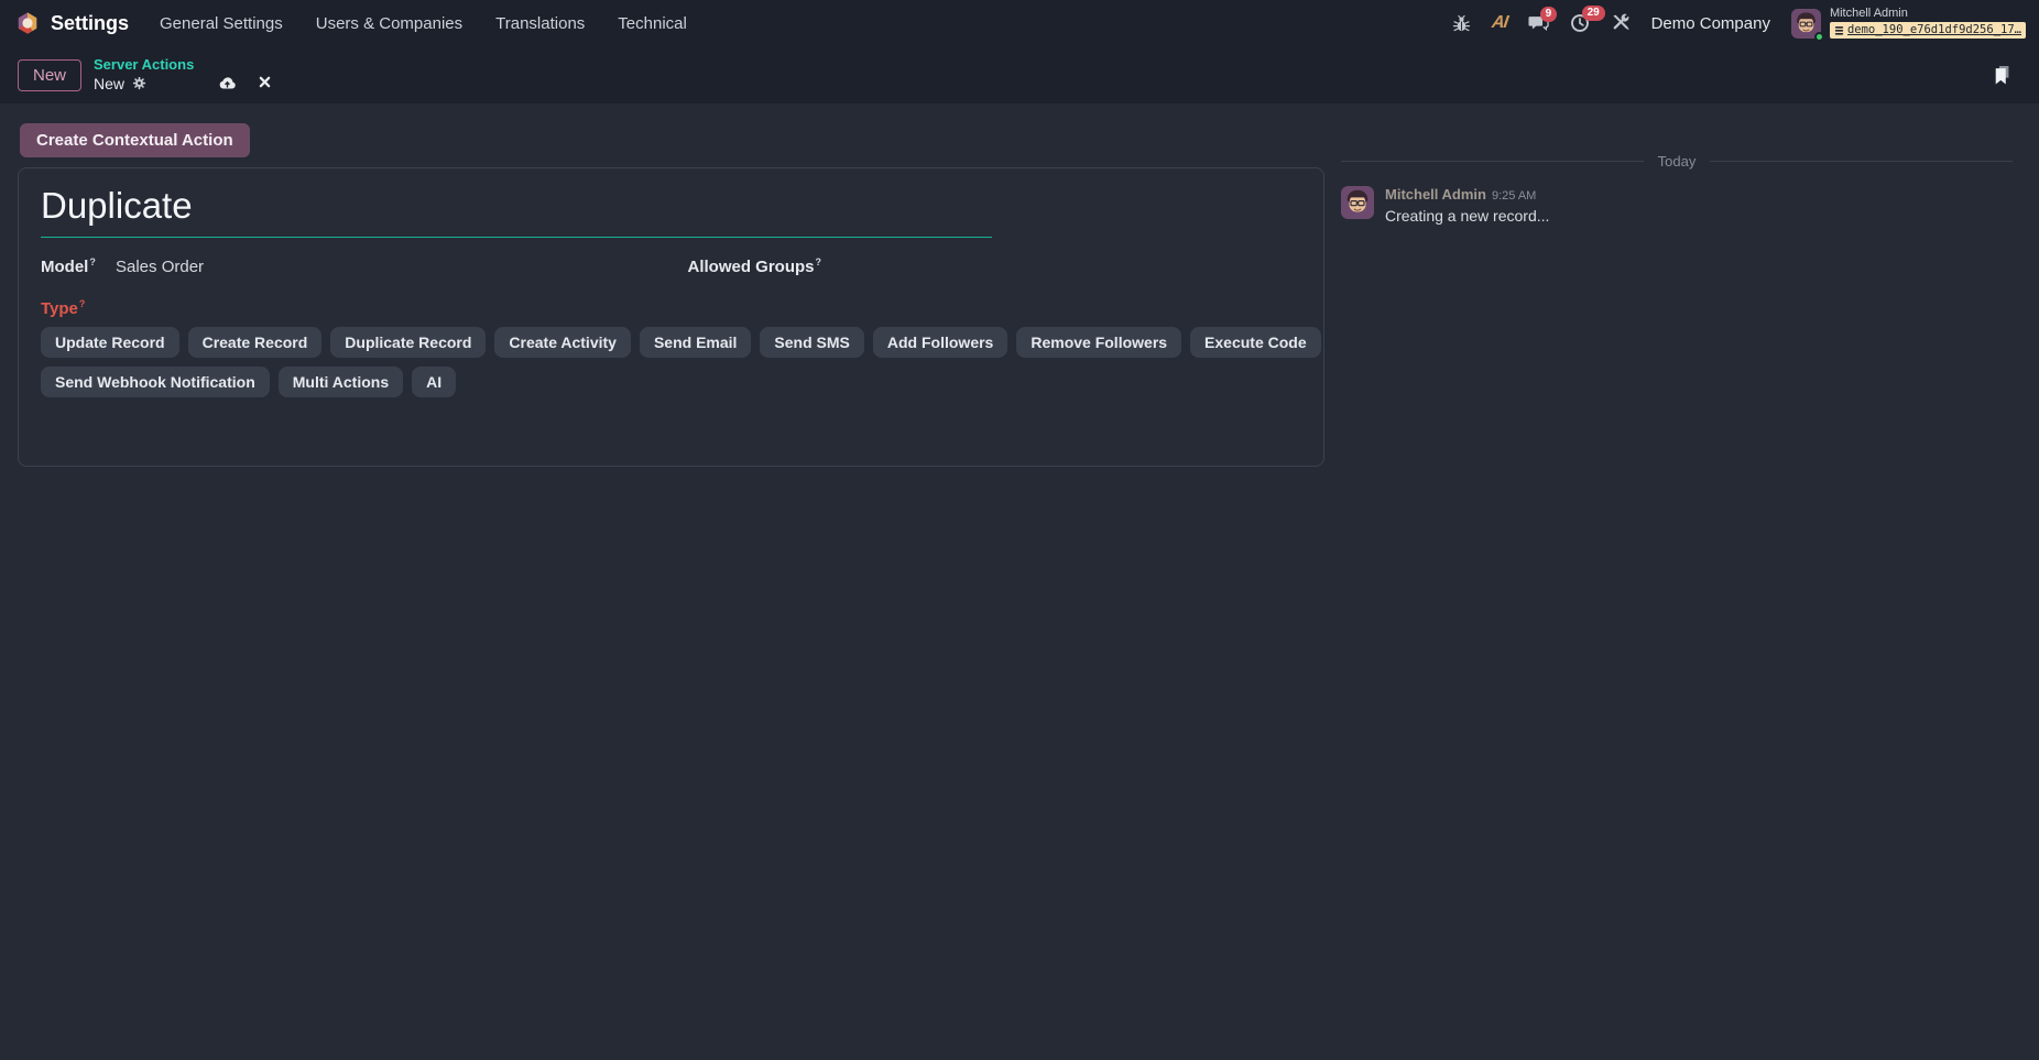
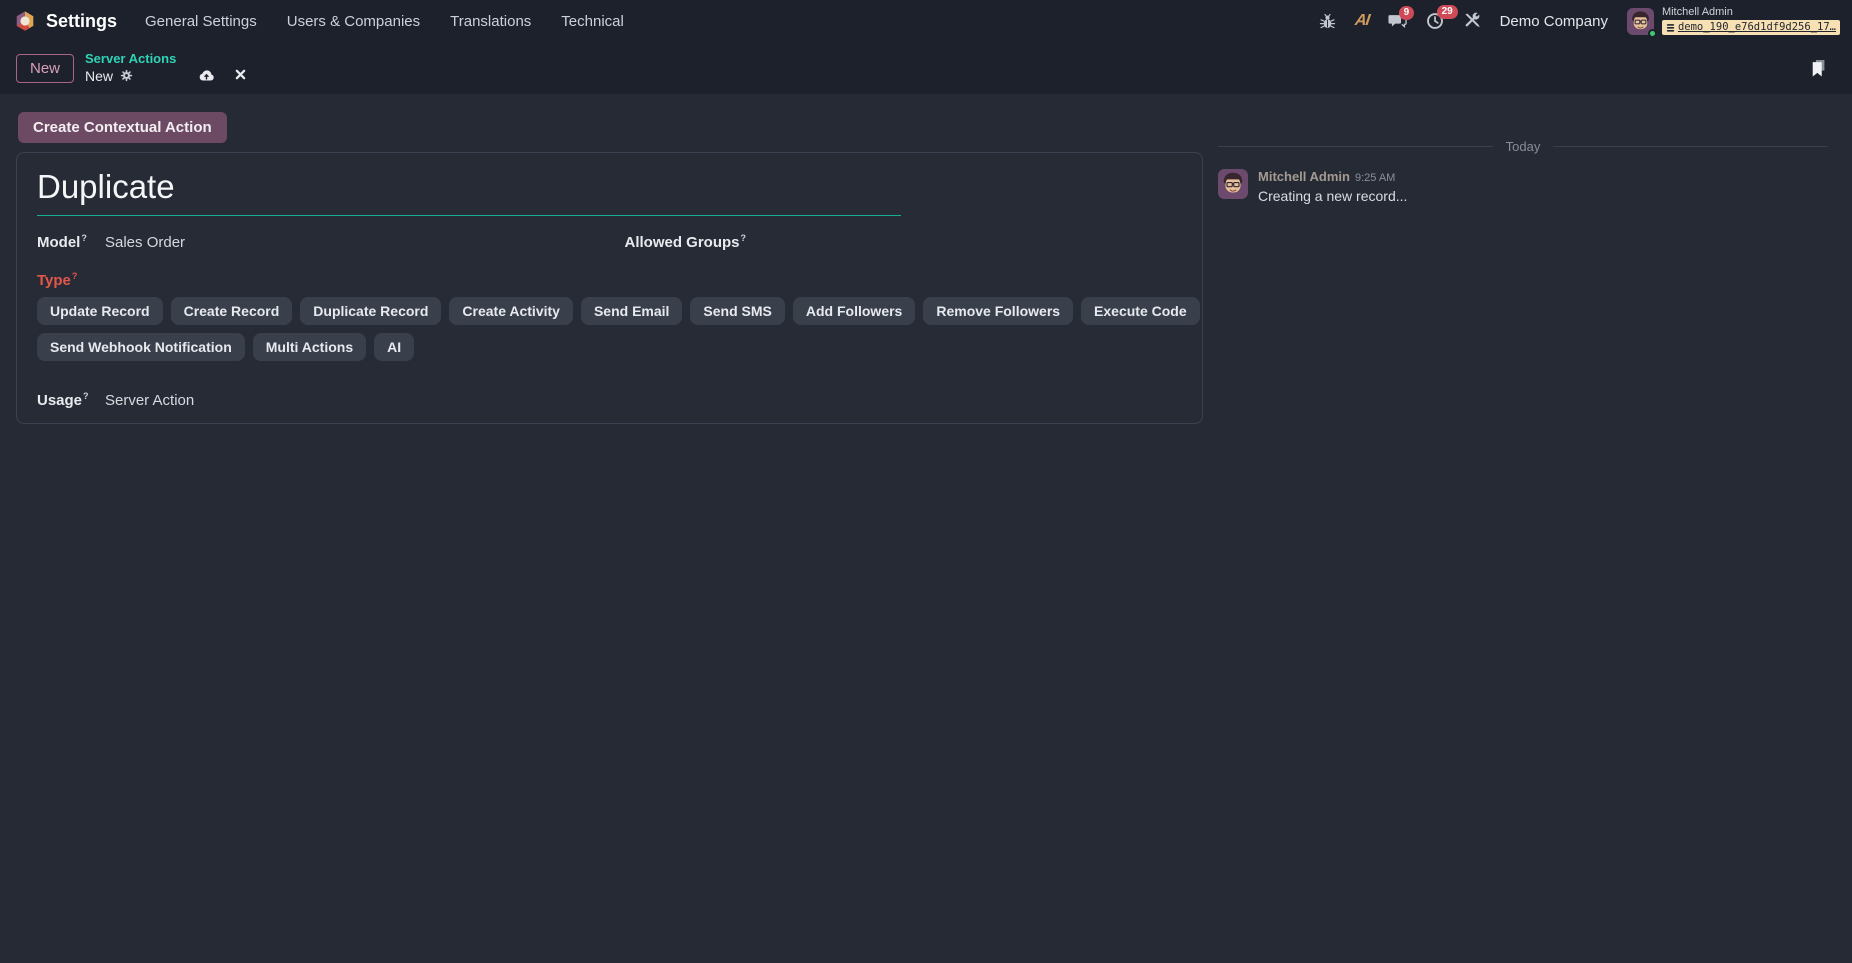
  Settings
  General Settings
  Users & Companies
  Translations
  Technical
  9
  29
  Demo Company
  Mitchell Admin
  demo_190_e76d1df9d256_17…
  New
  Server Actions
  New
  Create Contextual Action
  Duplicate
  Model?
  Sales Order
  Allowed Groups?
  Type?
  Update Record
  Create Record
  Duplicate Record
  Create Activity
  Send Email
  Send SMS
  Add Followers
  Remove Followers
  Execute Code
  Send Webhook Notification
  Multi Actions
  AI
+ Usage?
+ Server Action
  Today
  Mitchell Admin 9:25 AM
  Creating a new record...
